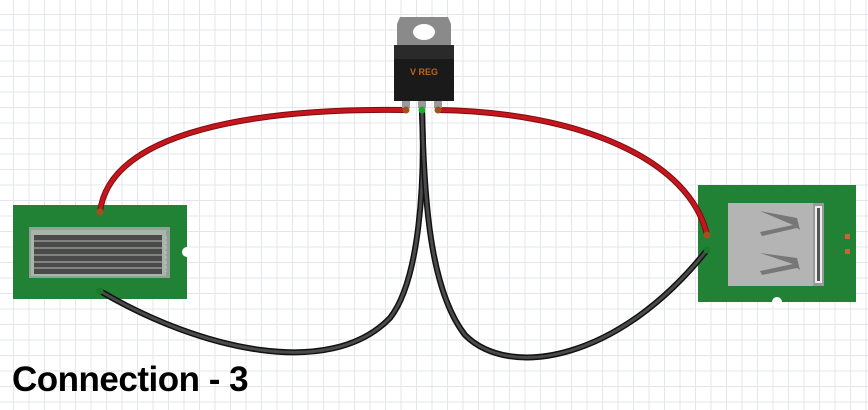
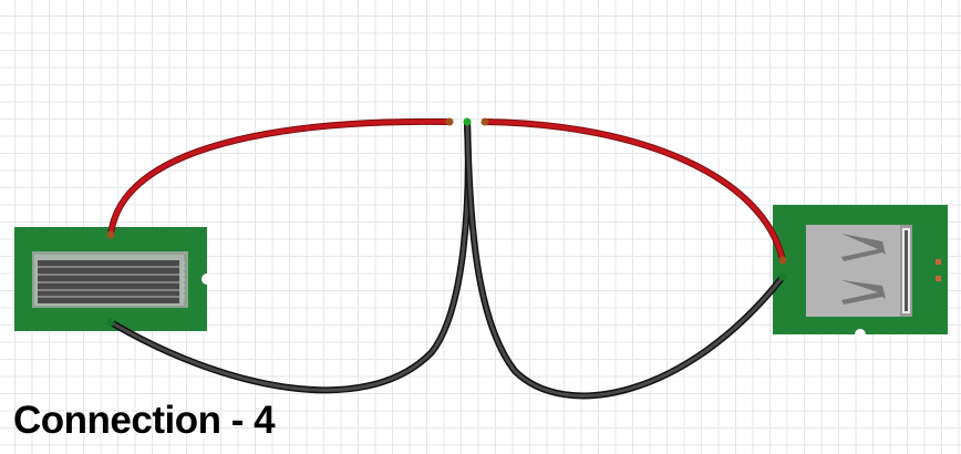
- V REG
- Connection - 3
+ Connection - 4
